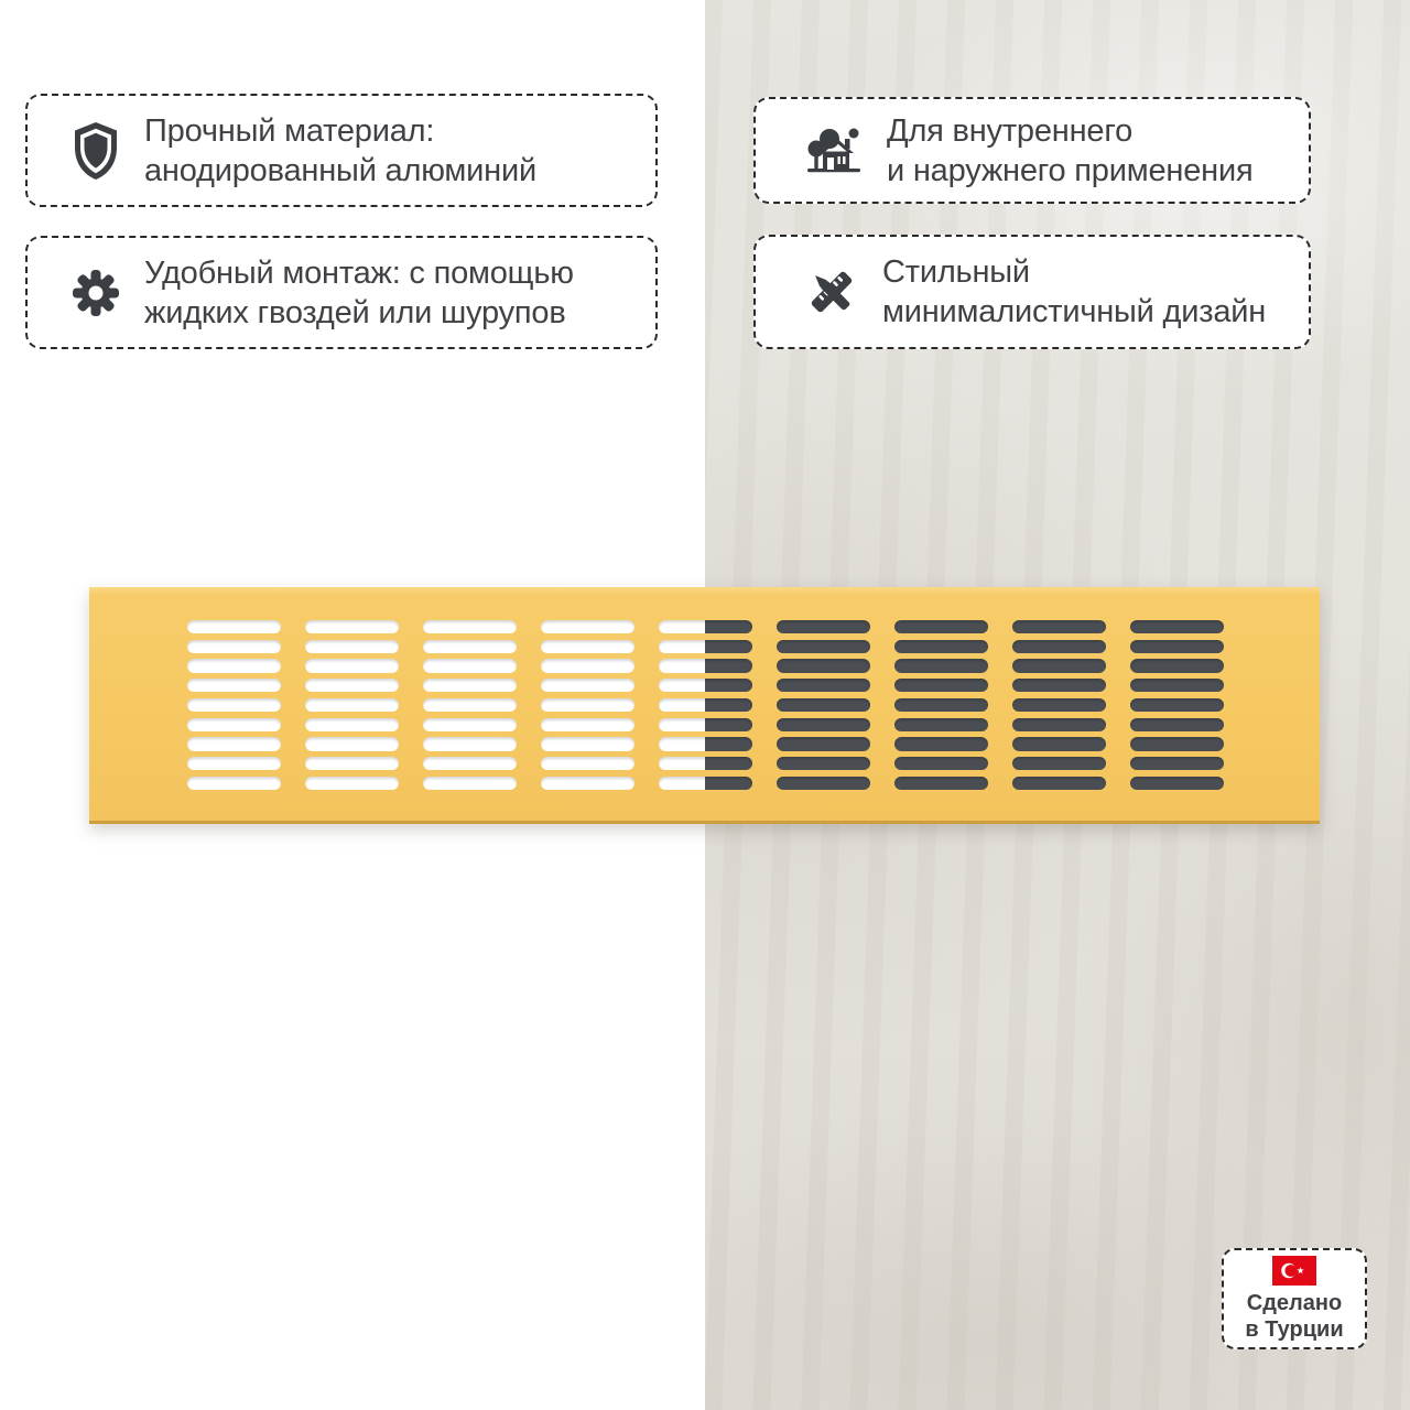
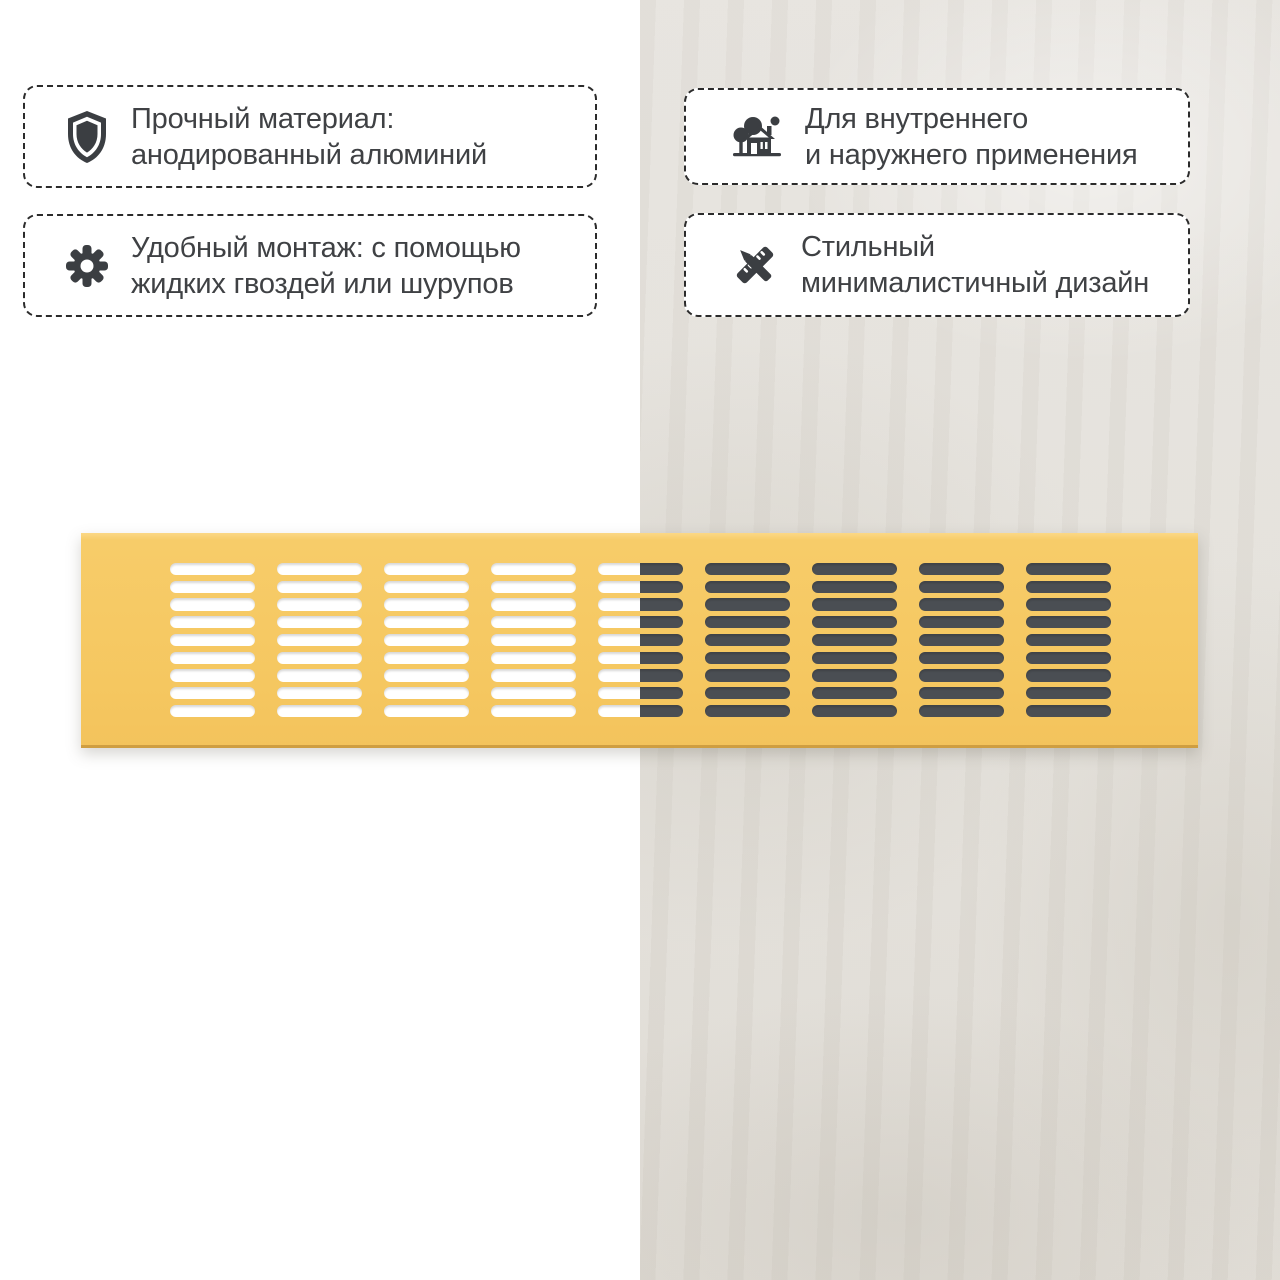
  Прочный материал:
  анодированный алюминий
  Удобный монтаж: с помощью
  жидких гвоздей или шурупов
  Для внутреннего
  и наружнего применения
  Стильный
  минималистичный дизайн
- Сделано
- в Турции
